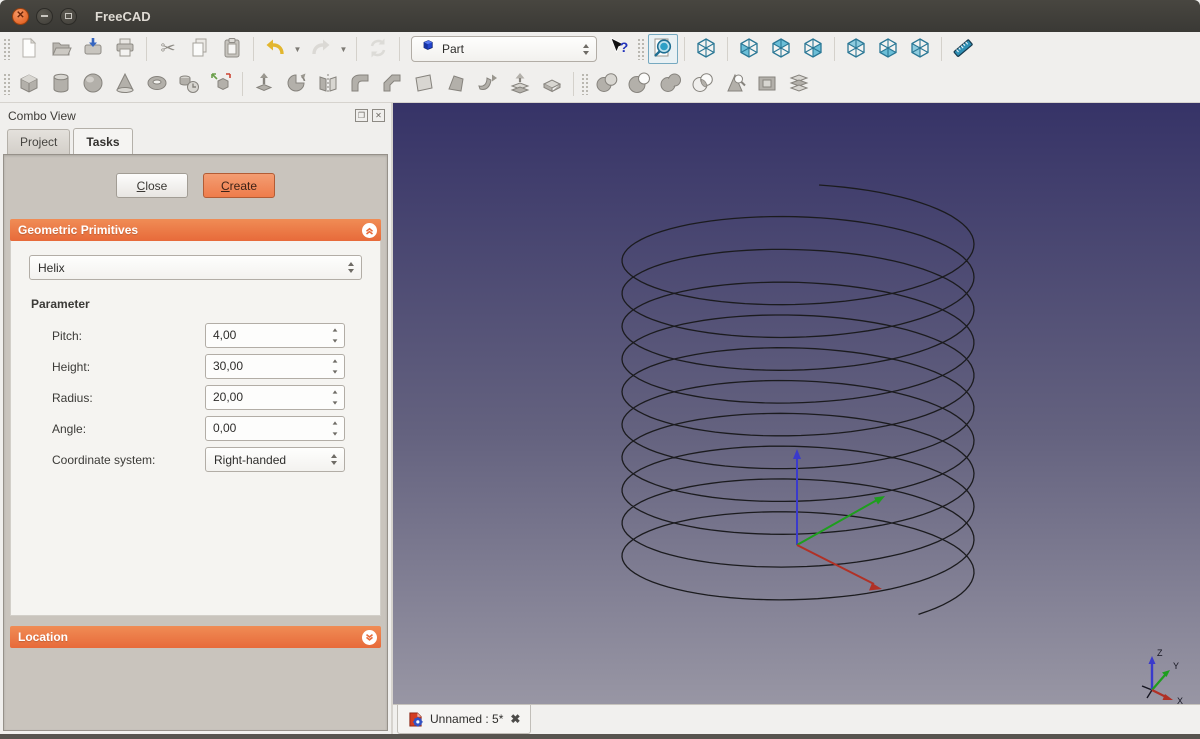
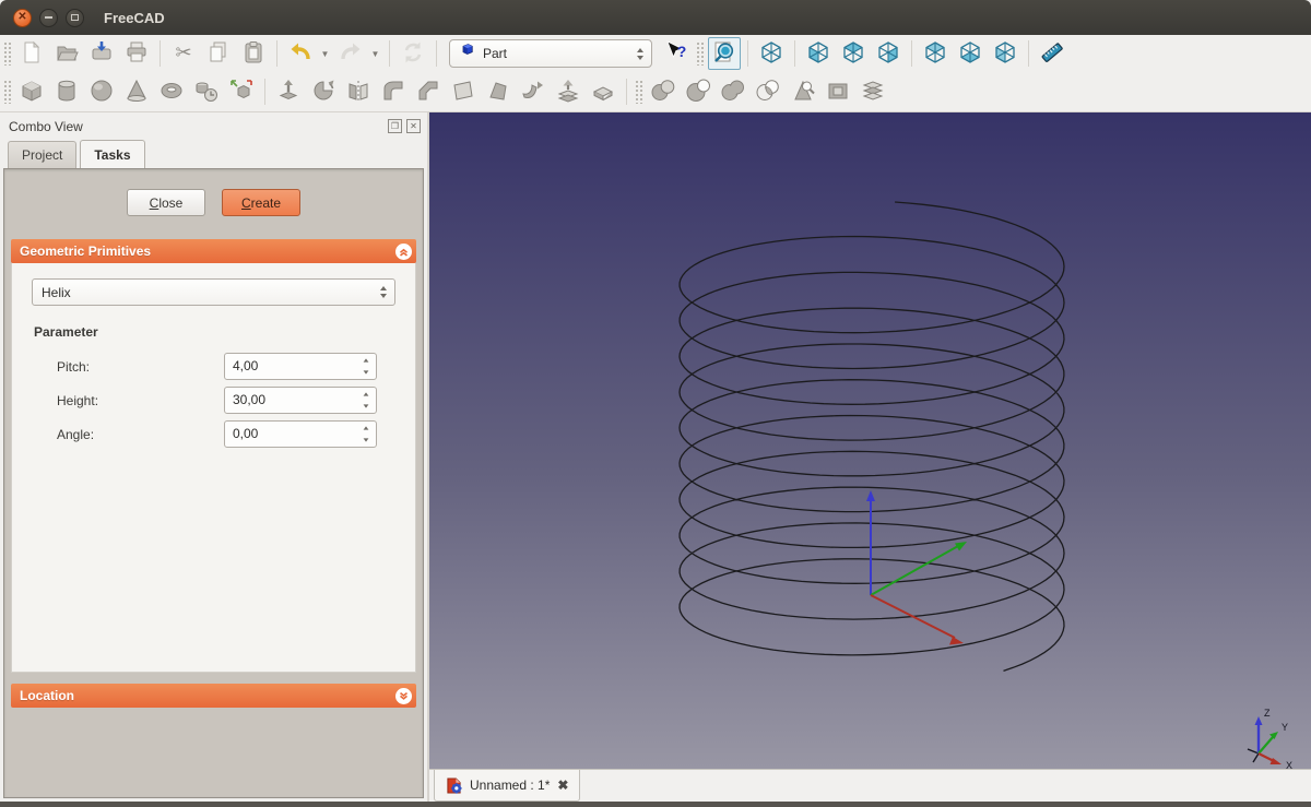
  ✕
  FreeCAD
  ✂
  ▼
  ▼
  Part
  ?
  Combo View
  ❐
  ✕
  Project
  Tasks
  Close
  Create
  Geometric Primitives
  Helix
  Parameter
  Pitch:
  4,00
  Height:
  30,00
- Radius:
- 20,00
  Angle:
  0,00
- Coordinate system:
- Right-handed
  Location
  Z
  Y
  X
- Unnamed : 5*
+ Unnamed : 1*
  ✖
